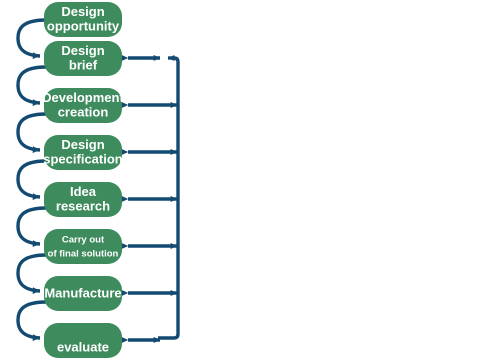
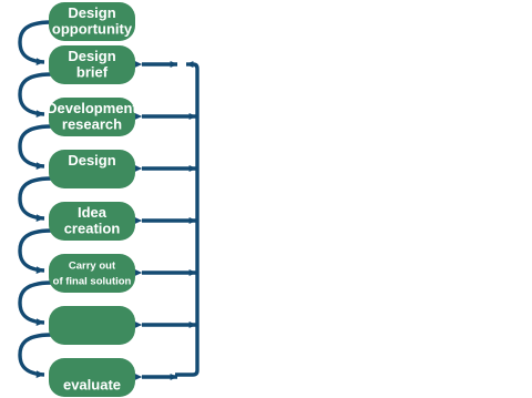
  Design
  opportunity
  Design
  brief
  Development
- creation
+ research
  Design
- specification
  Idea
- research
+ creation
  Carry out
  of final solution
- Manufacture
  evaluate
